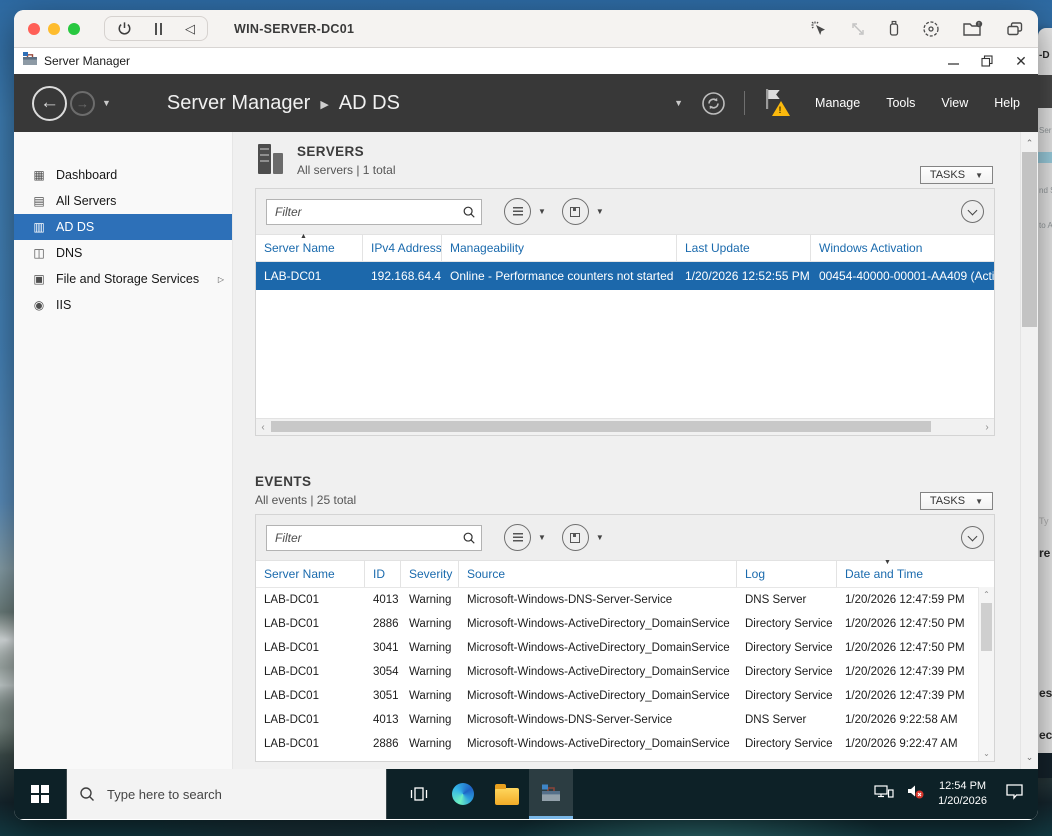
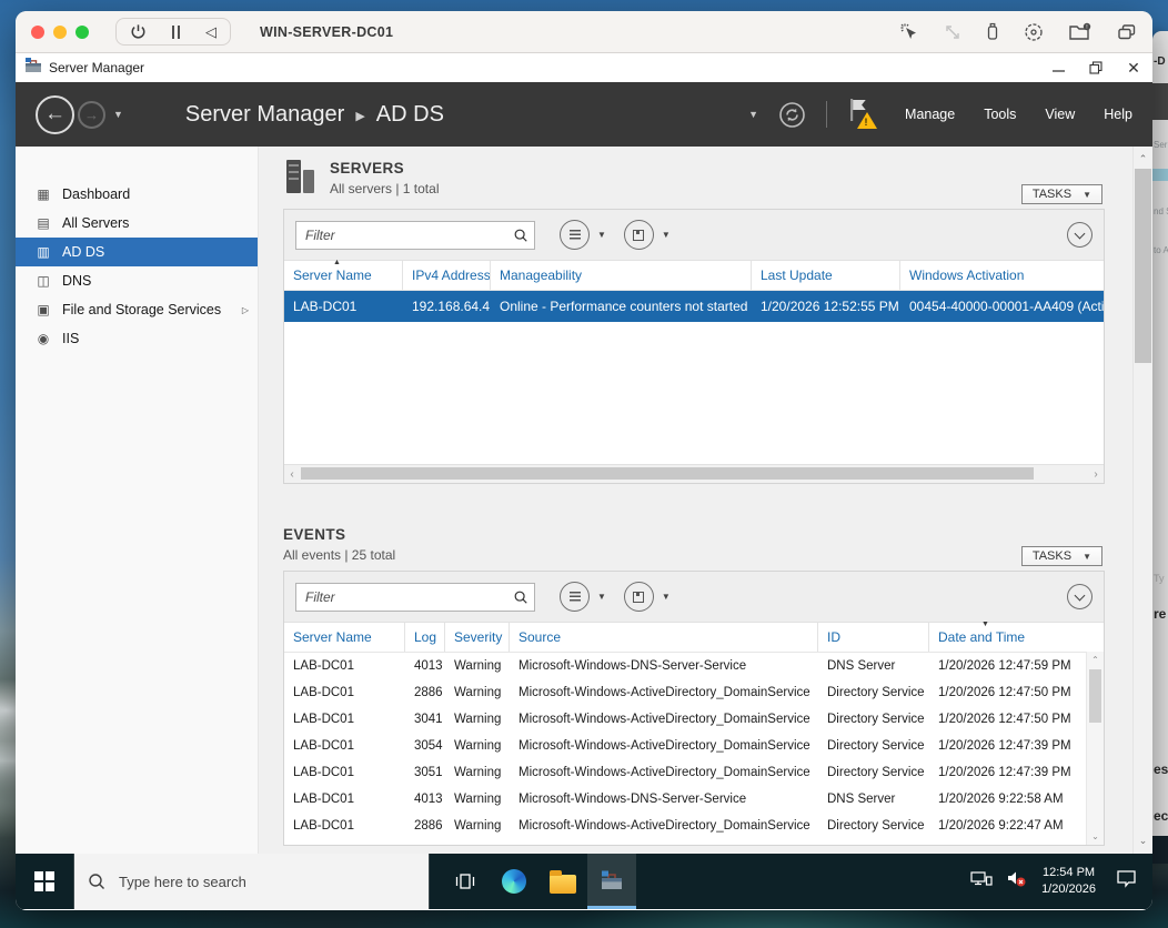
  -D
  Ser
  to A
  Ty
  re
  ec
  ◁
  WIN-SERVER-DC01
  Server Manager
  ✕
  ←
  →
  ▼
  Server Manager
  ▶
  AD DS
  ▼
  !
  Manage
  Tools
  View
  Help
  Dashboard
  All Servers
  AD DS
  DNS
  File and Storage Services
  ▷
  IIS
  SERVERS
  All servers | 1 total
  TASKS
  ▼
  Filter
  ▼
  ▼
  Server Name
  IPv4 Address
  Manageability
  Last Update
  Windows Activation
  LAB-DC01
  192.168.64.4
  Online - Performance counters not started
  1/20/2026 12:52:55 PM
  00454-40000-00001-AA409 (Acti
  ‹
  ›
  EVENTS
  All events | 25 total
  TASKS
  ▼
  Filter
  ▼
  ▼
  Server Name
- ID
+ Log
  Severity
  Source
- Log
+ ID
  Date and Time
  LAB-DC01
  4013
  Warning
  Microsoft-Windows-DNS-Server-Service
  DNS Server
  1/20/2026 12:47:59 PM
  LAB-DC01
  2886
  Warning
  Microsoft-Windows-ActiveDirectory_DomainService
  Directory Service
  1/20/2026 12:47:50 PM
  LAB-DC01
  3041
  Warning
  Microsoft-Windows-ActiveDirectory_DomainService
  Directory Service
  1/20/2026 12:47:50 PM
  LAB-DC01
  3054
  Warning
  Microsoft-Windows-ActiveDirectory_DomainService
  Directory Service
  1/20/2026 12:47:39 PM
  LAB-DC01
  3051
  Warning
  Microsoft-Windows-ActiveDirectory_DomainService
  Directory Service
  1/20/2026 12:47:39 PM
  LAB-DC01
  4013
  Warning
  Microsoft-Windows-DNS-Server-Service
  DNS Server
  1/20/2026 9:22:58 AM
  LAB-DC01
  2886
  Warning
  Microsoft-Windows-ActiveDirectory_DomainService
  Directory Service
  1/20/2026 9:22:47 AM
  ⌃
  ⌄
  ⌃
  ⌄
  Type here to search
  12:54 PM
  1/20/2026
